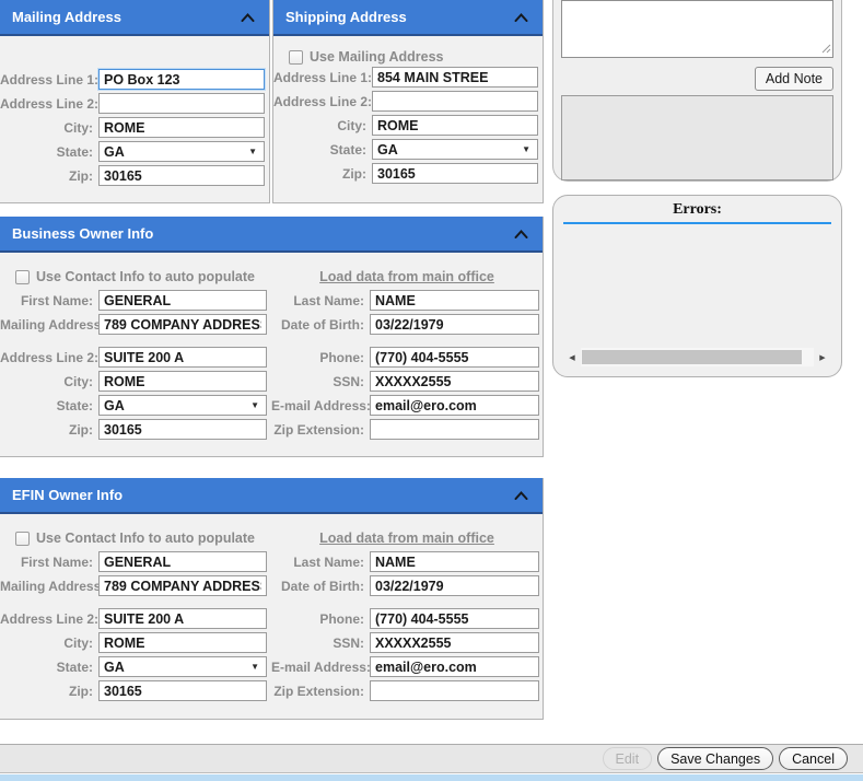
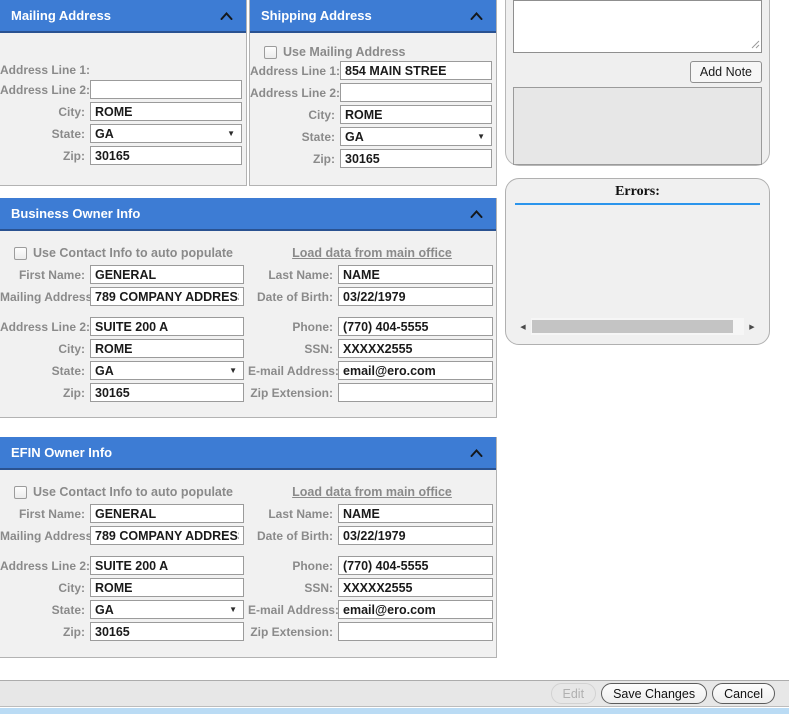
  Mailing Address
  Address Line 1:
- PO Box 123
  Address Line 2:
  City:
  ROME
  State:
  GA
  ▼
  Zip:
  30165
  Shipping Address
  Use Mailing Address
  Address Line 1:
  854 MAIN STREE
  Address Line 2:
  City:
  ROME
  State:
  GA
  ▼
  Zip:
  30165
  Business Owner Info
  Use Contact Info to auto populate
  Load data from main office
  First Name:
  GENERAL
  Mailing Address
  789 COMPANY ADDRES
  Address Line 2:
  SUITE 200 A
  City:
  ROME
  State:
  GA
  ▼
  Zip:
  30165
  Last Name:
  NAME
  Date of Birth:
  03/22/1979
  Phone:
  (770) 404-5555
  SSN:
  XXXXX2555
  E-mail Address:
  email@ero.com
  Zip Extension:
  EFIN Owner Info
  Use Contact Info to auto populate
  Load data from main office
  First Name:
  GENERAL
  Mailing Address
  789 COMPANY ADDRES
  Address Line 2:
  SUITE 200 A
  City:
  ROME
  State:
  GA
  ▼
  Zip:
  30165
  Last Name:
  NAME
  Date of Birth:
  03/22/1979
  Phone:
  (770) 404-5555
  SSN:
  XXXXX2555
  E-mail Address:
  email@ero.com
  Zip Extension:
  Add Note
  Errors:
  Edit
  Save Changes
  Cancel
